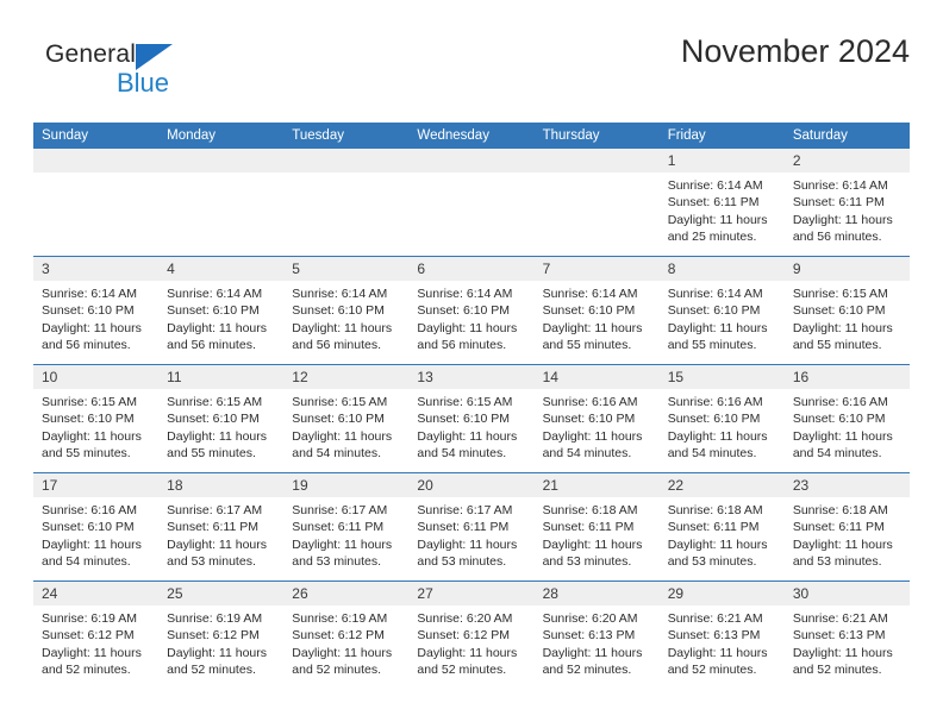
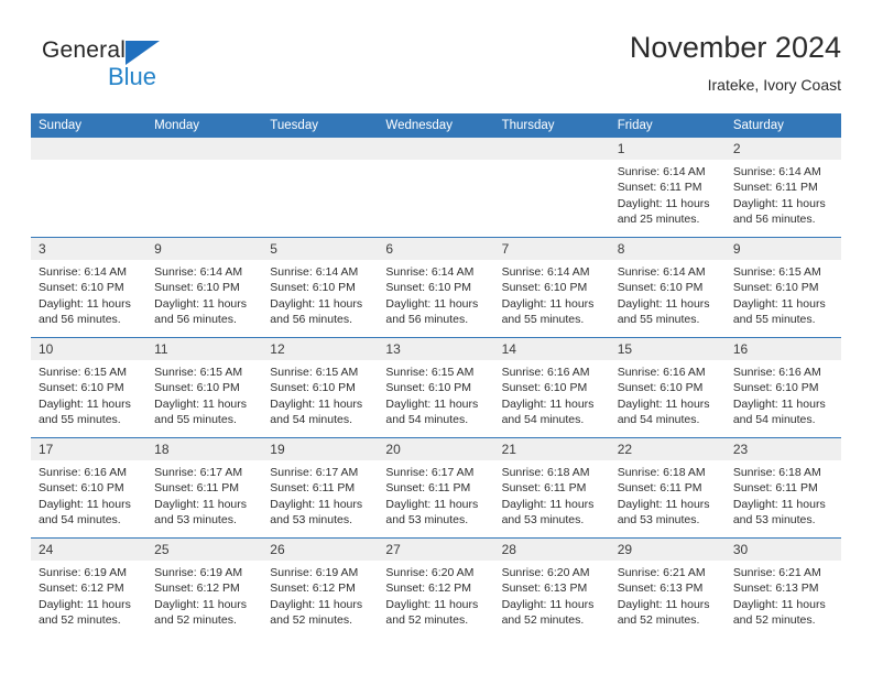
  General
  Blue
  November 2024
+ Irateke, Ivory Coast
  Sunday	Monday	Tuesday	Wednesday	Thursday	Friday	Saturday
  					1Sunrise: 6:14 AMSunset: 6:11 PMDaylight: 11 hoursand 25 minutes.	2Sunrise: 6:14 AMSunset: 6:11 PMDaylight: 11 hoursand 56 minutes.
- 3Sunrise: 6:14 AMSunset: 6:10 PMDaylight: 11 hoursand 56 minutes.	4Sunrise: 6:14 AMSunset: 6:10 PMDaylight: 11 hoursand 56 minutes.	5Sunrise: 6:14 AMSunset: 6:10 PMDaylight: 11 hoursand 56 minutes.	6Sunrise: 6:14 AMSunset: 6:10 PMDaylight: 11 hoursand 56 minutes.	7Sunrise: 6:14 AMSunset: 6:10 PMDaylight: 11 hoursand 55 minutes.	8Sunrise: 6:14 AMSunset: 6:10 PMDaylight: 11 hoursand 55 minutes.	9Sunrise: 6:15 AMSunset: 6:10 PMDaylight: 11 hoursand 55 minutes.
+ 3Sunrise: 6:14 AMSunset: 6:10 PMDaylight: 11 hoursand 56 minutes.	9Sunrise: 6:14 AMSunset: 6:10 PMDaylight: 11 hoursand 56 minutes.	5Sunrise: 6:14 AMSunset: 6:10 PMDaylight: 11 hoursand 56 minutes.	6Sunrise: 6:14 AMSunset: 6:10 PMDaylight: 11 hoursand 56 minutes.	7Sunrise: 6:14 AMSunset: 6:10 PMDaylight: 11 hoursand 55 minutes.	8Sunrise: 6:14 AMSunset: 6:10 PMDaylight: 11 hoursand 55 minutes.	9Sunrise: 6:15 AMSunset: 6:10 PMDaylight: 11 hoursand 55 minutes.
  10Sunrise: 6:15 AMSunset: 6:10 PMDaylight: 11 hoursand 55 minutes.	11Sunrise: 6:15 AMSunset: 6:10 PMDaylight: 11 hoursand 55 minutes.	12Sunrise: 6:15 AMSunset: 6:10 PMDaylight: 11 hoursand 54 minutes.	13Sunrise: 6:15 AMSunset: 6:10 PMDaylight: 11 hoursand 54 minutes.	14Sunrise: 6:16 AMSunset: 6:10 PMDaylight: 11 hoursand 54 minutes.	15Sunrise: 6:16 AMSunset: 6:10 PMDaylight: 11 hoursand 54 minutes.	16Sunrise: 6:16 AMSunset: 6:10 PMDaylight: 11 hoursand 54 minutes.
  17Sunrise: 6:16 AMSunset: 6:10 PMDaylight: 11 hoursand 54 minutes.	18Sunrise: 6:17 AMSunset: 6:11 PMDaylight: 11 hoursand 53 minutes.	19Sunrise: 6:17 AMSunset: 6:11 PMDaylight: 11 hoursand 53 minutes.	20Sunrise: 6:17 AMSunset: 6:11 PMDaylight: 11 hoursand 53 minutes.	21Sunrise: 6:18 AMSunset: 6:11 PMDaylight: 11 hoursand 53 minutes.	22Sunrise: 6:18 AMSunset: 6:11 PMDaylight: 11 hoursand 53 minutes.	23Sunrise: 6:18 AMSunset: 6:11 PMDaylight: 11 hoursand 53 minutes.
  24Sunrise: 6:19 AMSunset: 6:12 PMDaylight: 11 hoursand 52 minutes.	25Sunrise: 6:19 AMSunset: 6:12 PMDaylight: 11 hoursand 52 minutes.	26Sunrise: 6:19 AMSunset: 6:12 PMDaylight: 11 hoursand 52 minutes.	27Sunrise: 6:20 AMSunset: 6:12 PMDaylight: 11 hoursand 52 minutes.	28Sunrise: 6:20 AMSunset: 6:13 PMDaylight: 11 hoursand 52 minutes.	29Sunrise: 6:21 AMSunset: 6:13 PMDaylight: 11 hoursand 52 minutes.	30Sunrise: 6:21 AMSunset: 6:13 PMDaylight: 11 hoursand 52 minutes.
